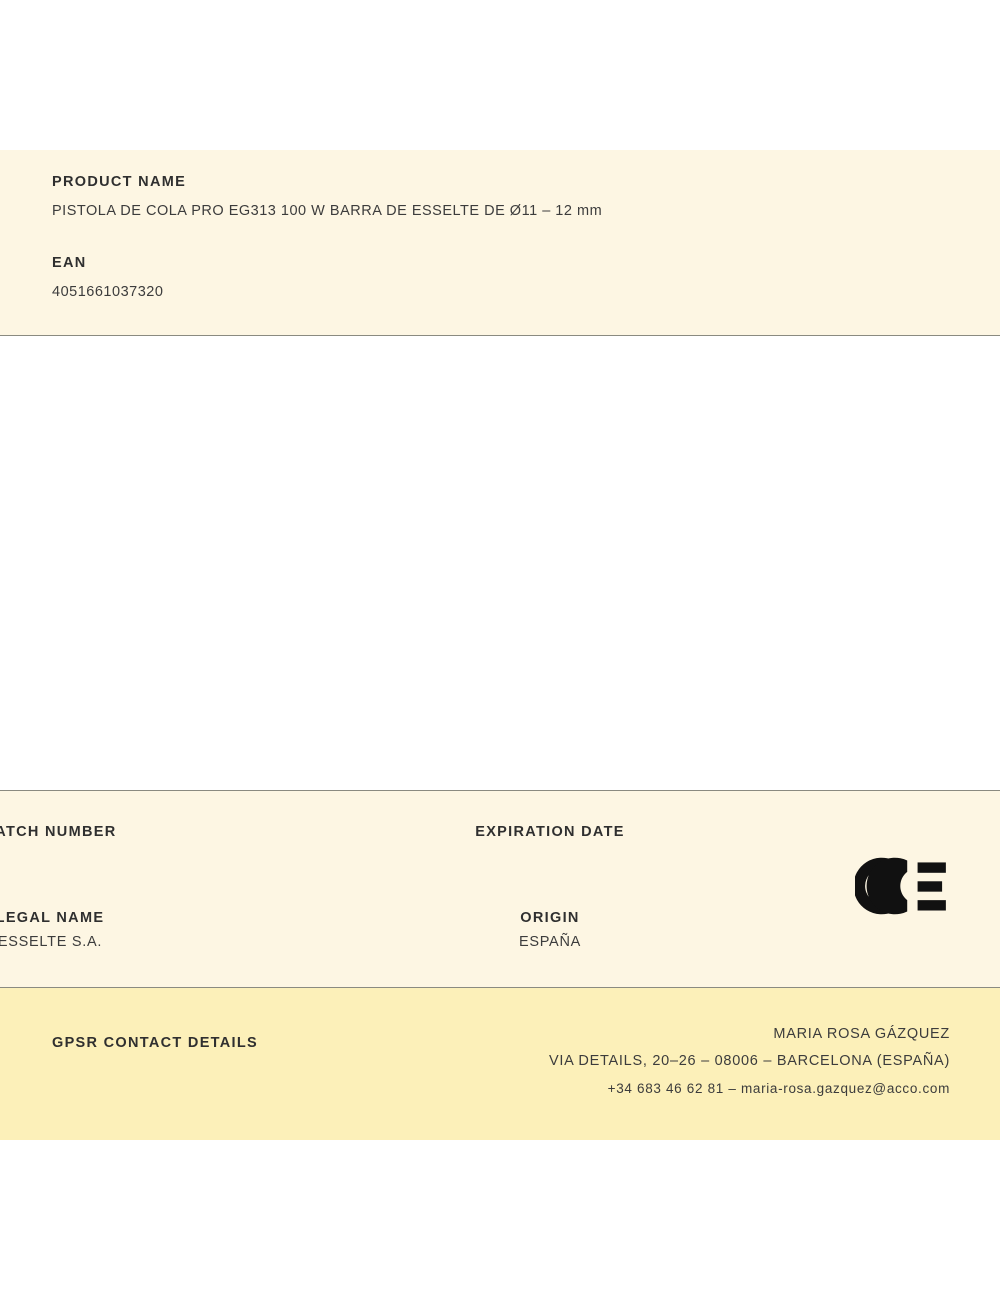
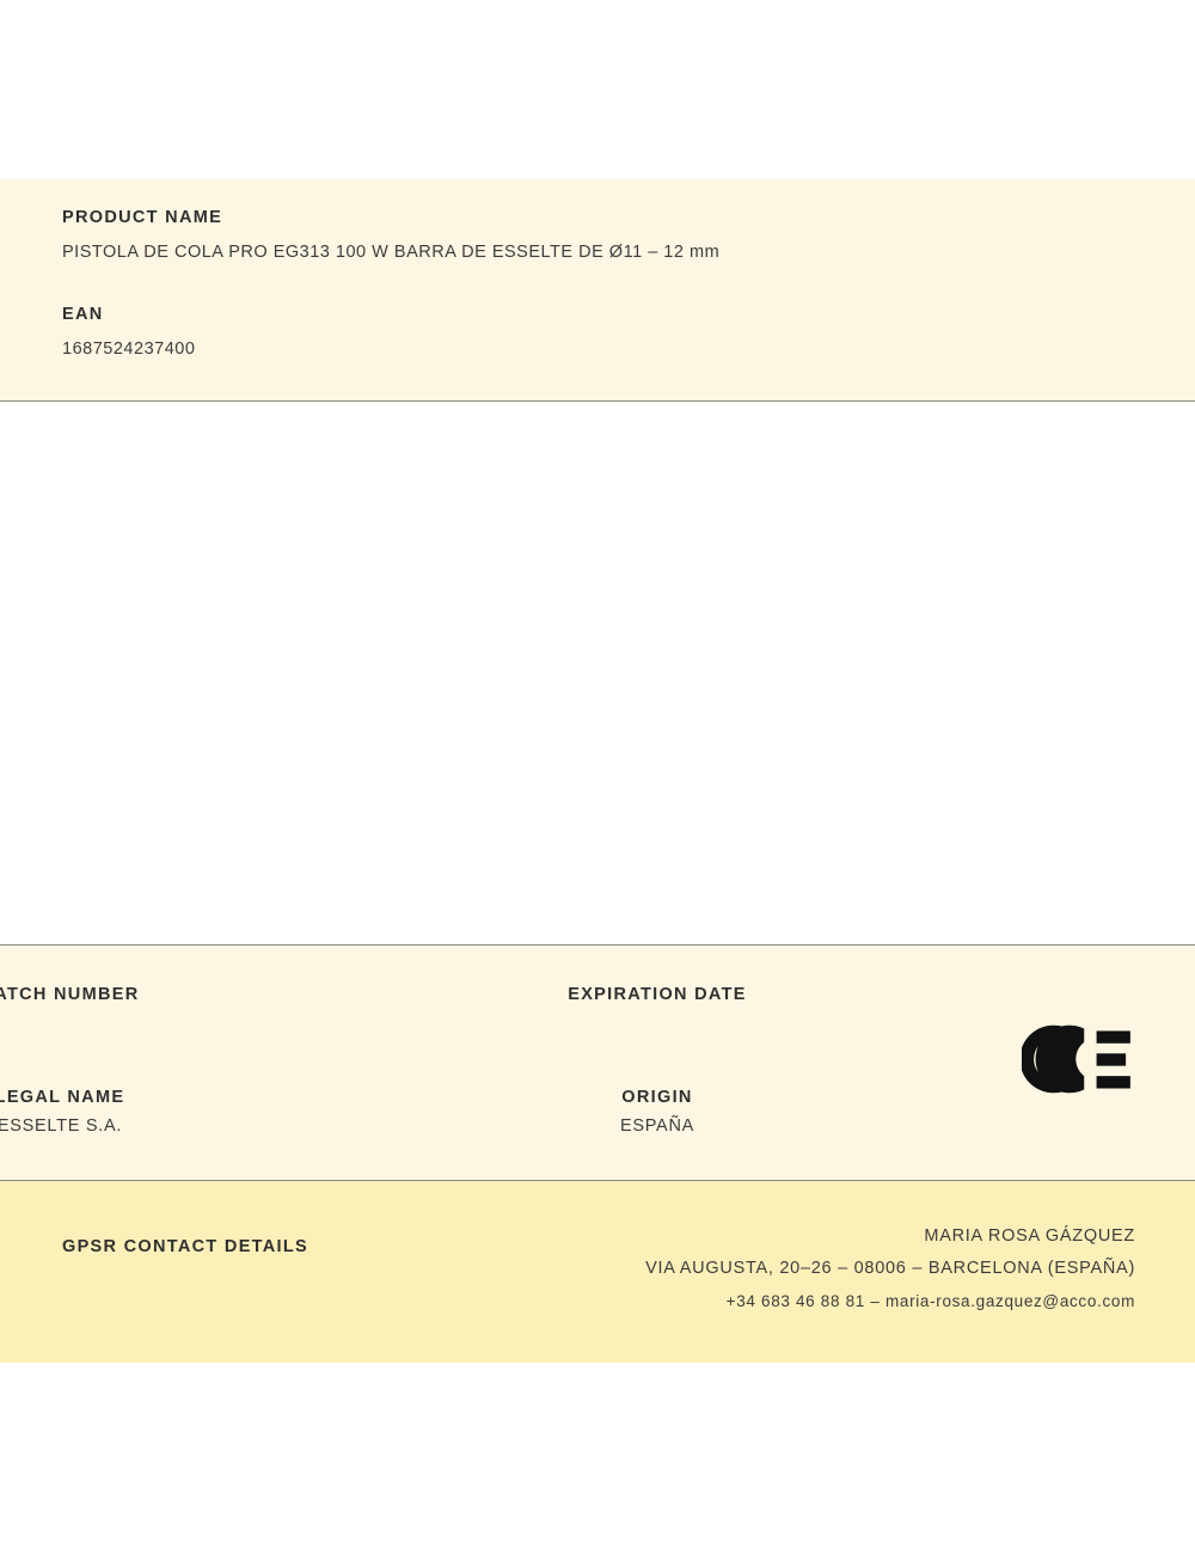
  PRODUCT NAME
  PISTOLA DE COLA PRO EG313 100 W BARRA DE ESSELTE DE Ø11 – 12 mm
  EAN
- 4051661037320
+ 1687524237400
  ATCH NUMBER
  EXPIRATION DATE
  LEGAL NAME
  ESSELTE S.A.
  ORIGIN
  ESPAÑA
  GPSR CONTACT DETAILS
  MARIA ROSA GÁZQUEZ
- VIA DETAILS, 20–26 – 08006 – BARCELONA (ESPAÑA)
+ VIA AUGUSTA, 20–26 – 08006 – BARCELONA (ESPAÑA)
- +34 683 46 62 81 – maria-rosa.gazquez@acco.com
+ +34 683 46 88 81 – maria-rosa.gazquez@acco.com
